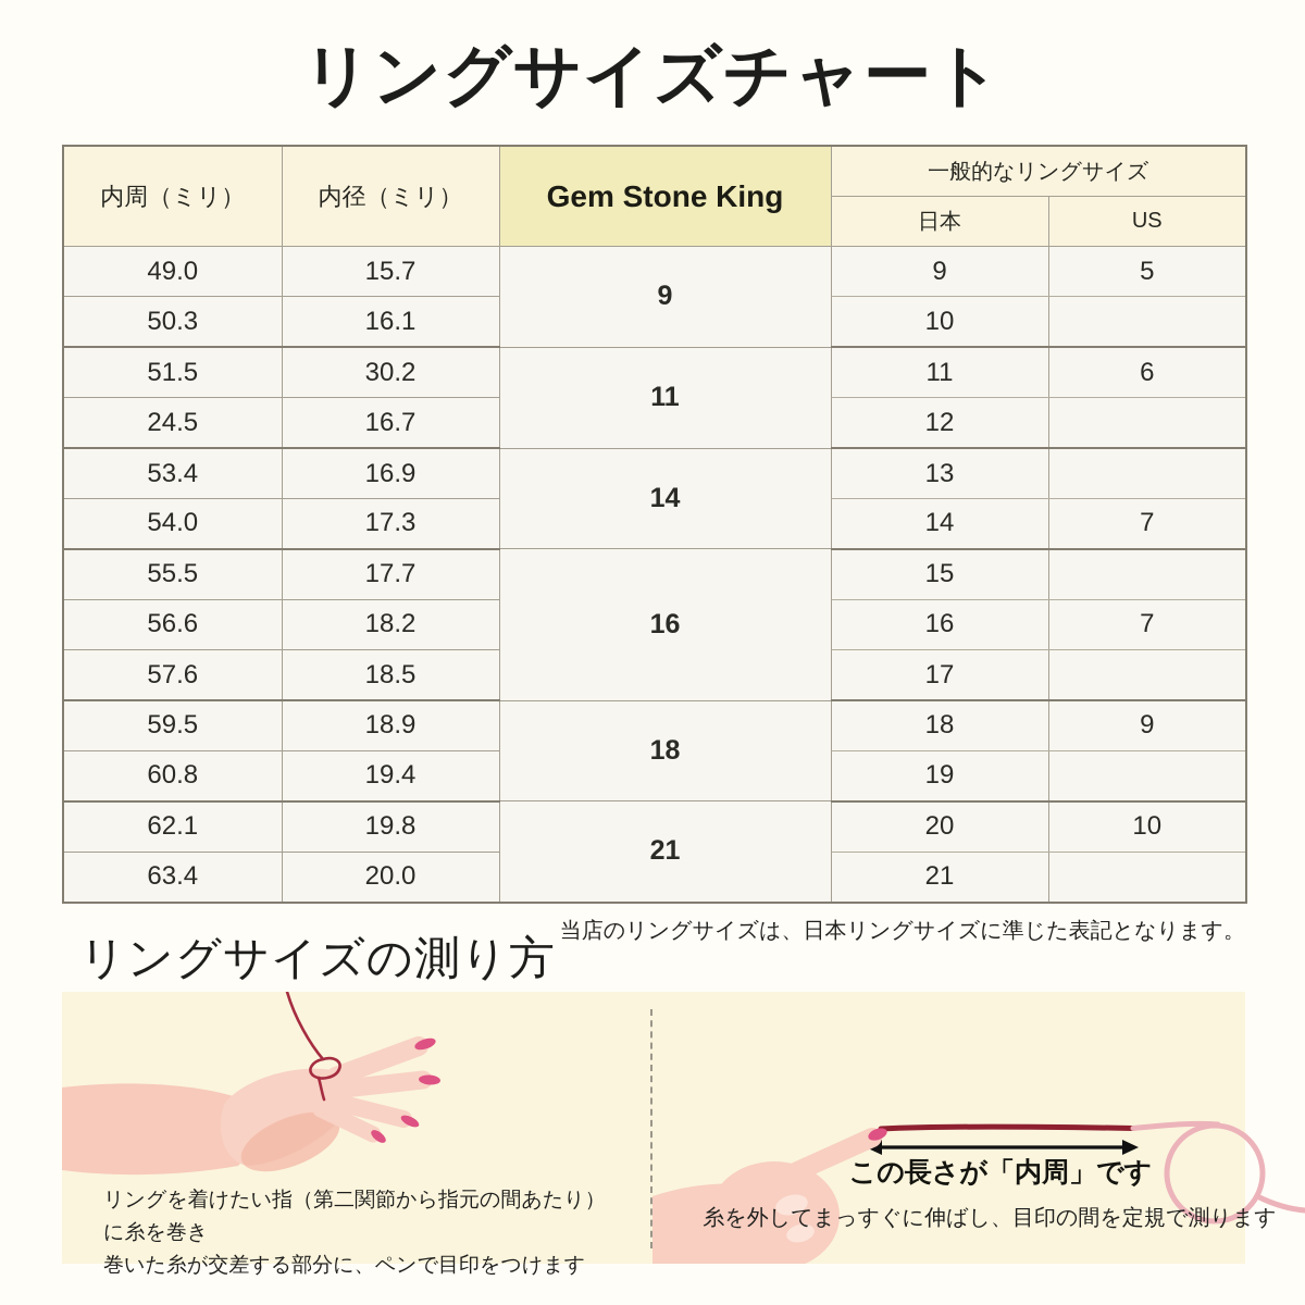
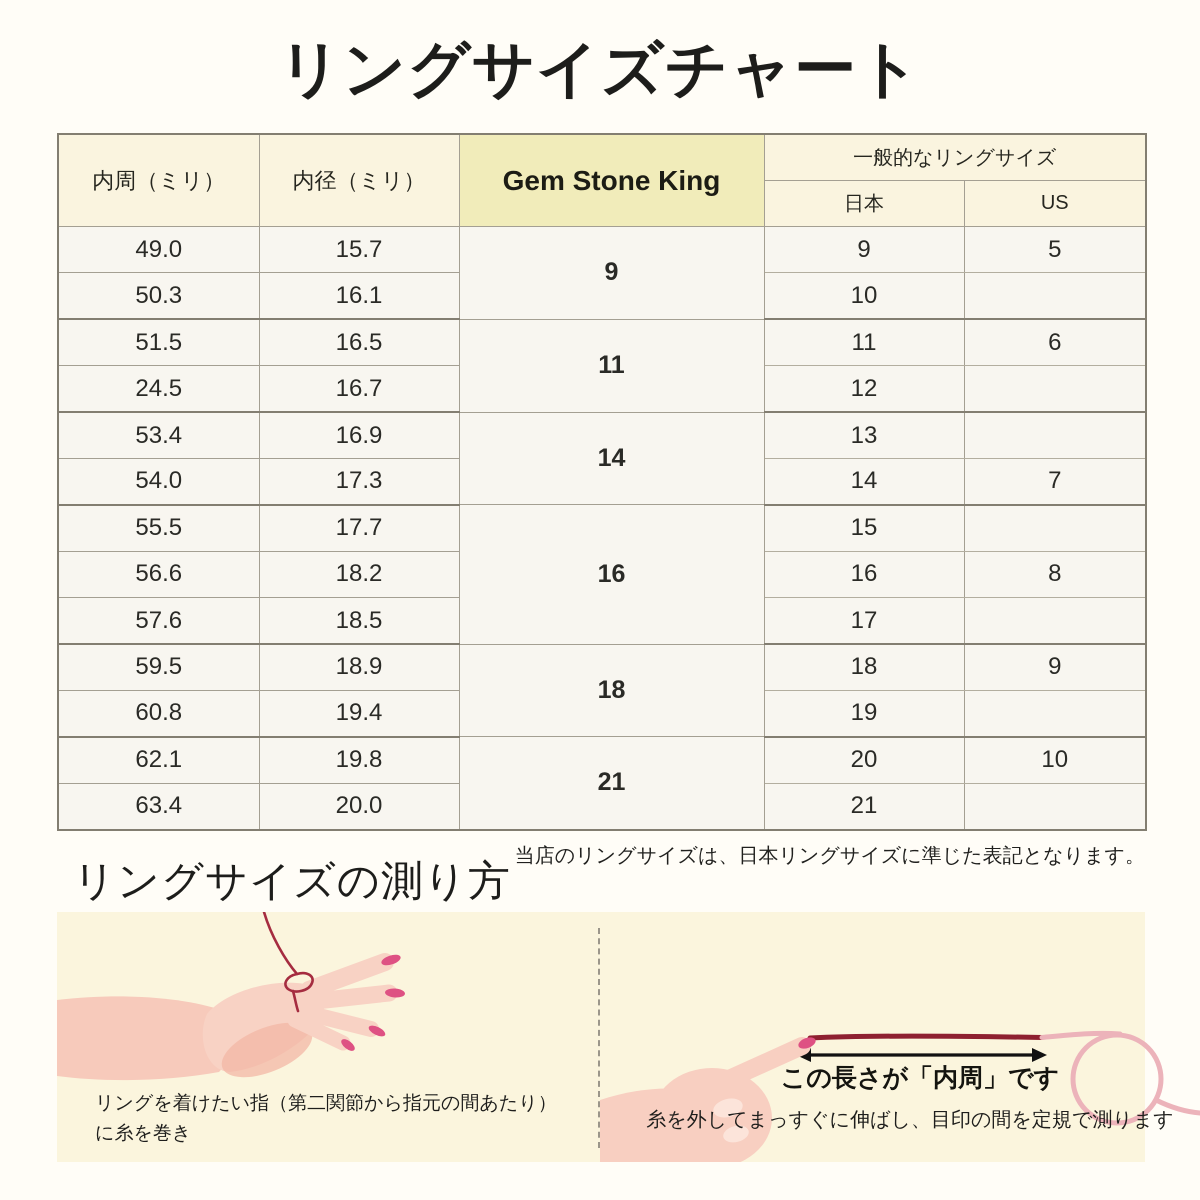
  リングサイズチャート
  内周（ミリ）	内径（ミリ）	Gem Stone King	一般的なリングサイズ
  日本	US
  49.0	15.7	9	9	5
  50.3	16.1	10
- 51.5	30.2	11	11	6
+ 51.5	16.5	11	11	6
  24.5	16.7	12
  53.4	16.9	14	13
  54.0	17.3	14	7
  55.5	17.7	16	15
- 56.6	18.2	16	7
+ 56.6	18.2	16	8
  57.6	18.5	17
  59.5	18.9	18	18	9
  60.8	19.4	19
  62.1	19.8	21	20	10
  63.4	20.0	21
  当店のリングサイズは、日本リングサイズに準じた表記となります。
  リングサイズの測り方
  リングを着けたい指（第二関節から指元の間あたり）に糸を巻き
- 巻いた糸が交差する部分に、ペンで目印をつけます
  この長さが「内周」です
  糸を外してまっすぐに伸ばし、目印の間を定規で測ります
